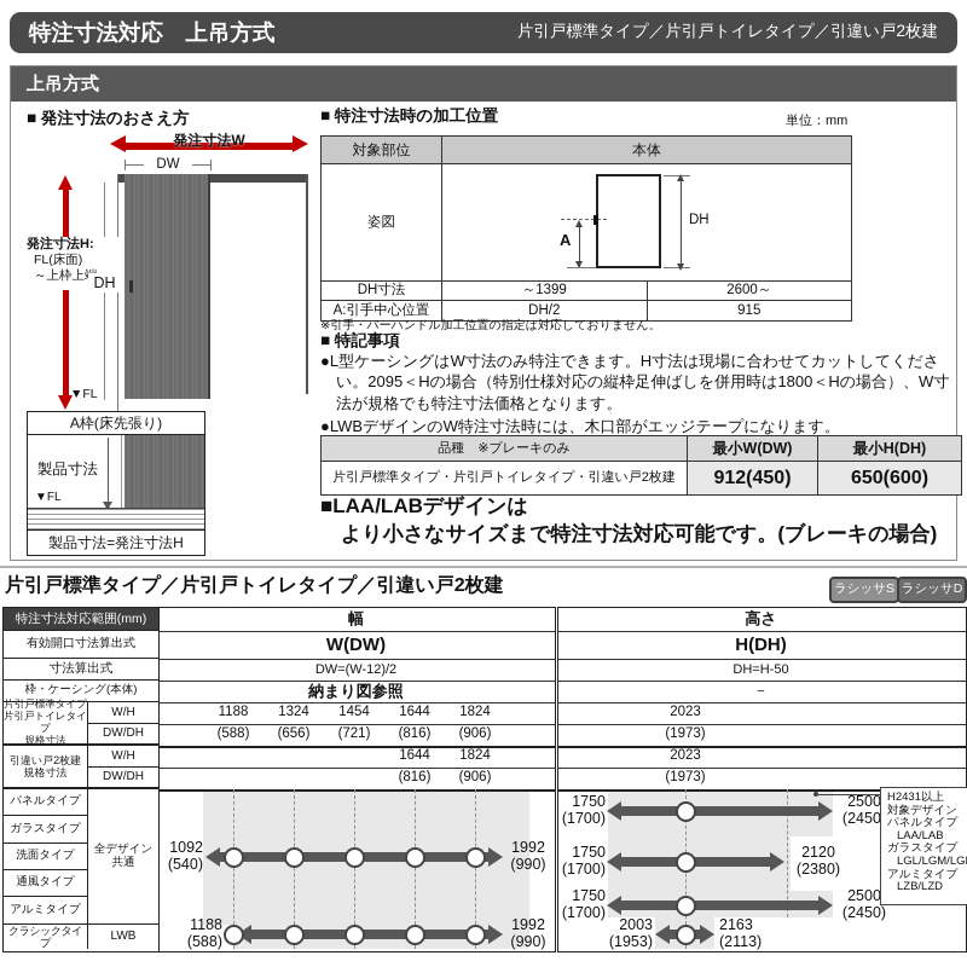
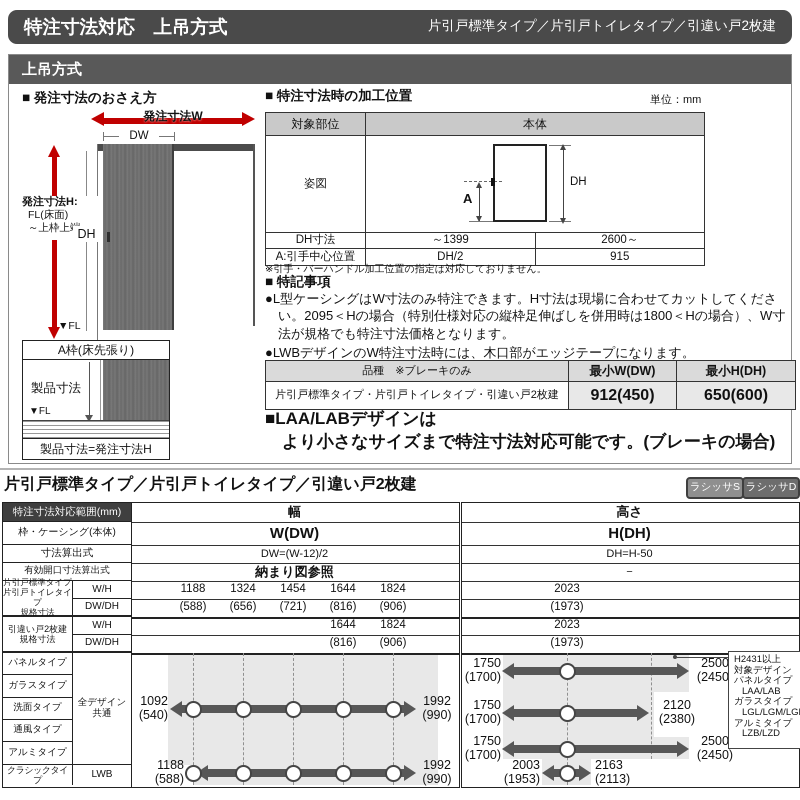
  特注寸法対応 上吊方式
  片引戸標準タイプ／片引戸トイレタイプ／引違い戸2枚建
  上吊方式
  ■ 発注寸法のおさえ方
  発注寸法W
  DW
  DH
  発注寸法H:
  FL(床面)
  ～上枠上
  ▼FL
  A枠(床先張り)
  製品寸法
  ▼FL
  製品寸法=発注寸法H
  ■ 特注寸法時の加工位置
  単位：mm
  対象部位	本体
  姿図	DH A
  DH寸法	～1399	2600～
  A:引手中心位置	DH/2	915
  ※引手・バーハンドル加工位置の指定は対応しておりません。
  ■ 特記事項
  ●L型ケーシングはW寸法のみ特注できます。H寸法は現場に合わせてカットしてください。2095＜Hの場合（特別仕様対応の縦枠足伸ばしを併用時は1800＜Hの場合）、W寸法が規格でも特注寸法価格となります。
  ●LWBデザインのW特注寸法時には、木口部がエッジテープになります。
  品種 ※ブレーキのみ	最小W(DW)	最小H(DH)
  片引戸標準タイプ・片引戸トイレタイプ・引違い戸2枚建	912(450)	650(600)
  ■LAA/LABデザインは
  より小さなサイズまで特注寸法対応可能です。(ブレーキの場合)
  片引戸標準タイプ／片引戸トイレタイプ／引違い戸2枚建
  ラシッサS
  ラシッサD
  特注寸法対応範囲(mm)
- 有効開口寸法算出式
+ 枠・ケーシング(本体)
  寸法算出式
- 枠・ケーシング(本体)
+ 有効開口寸法算出式
  片引戸標準タイプ
  片引戸トイレタイプ
  規格寸法
  W/H
  DW/DH
  引違い戸2枚建
  規格寸法
  W/H
  DW/DH
  パネルタイプ
  ガラスタイプ
  洗面タイプ
  通風タイプ
  アルミタイプ
  クラシックタイプ
  全デザイン
  共通
  LWB
  幅
  W(DW)
  DW=(W-12)/2
  納まり図参照
  1188
  1324
  1454
  1644
  1824
  (588)
  (656)
  (721)
  (816)
  (906)
  1644
  1824
  (816)
  (906)
  1092
  (540)
  1992
  (990)
  1188
  (588)
  1992
  (990)
  高さ
  H(DH)
  DH=H-50
  －
  2023
  (1973)
  2023
  (1973)
  1750
  (1700)
  2500
  (2450
  1750
  (1700)
  2120
  (2380)
  1750
  (1700)
  2500
  (2450)
  2003
  (1953)
  2163
  (2113)
  H2431以上
  対象デザイン
  パネルタイプ
  LAA/LAB
  ガラスタイプ
  LGL/LGM/LG
  アルミタイプ
  LZB/LZD
